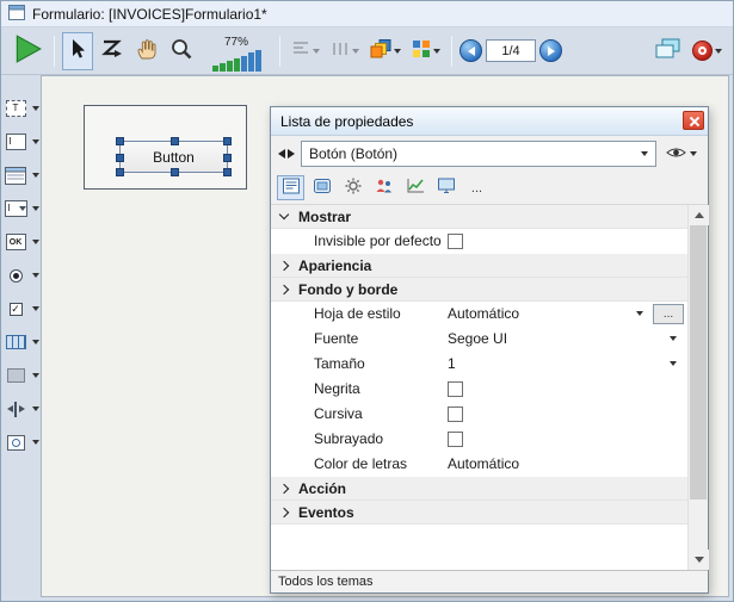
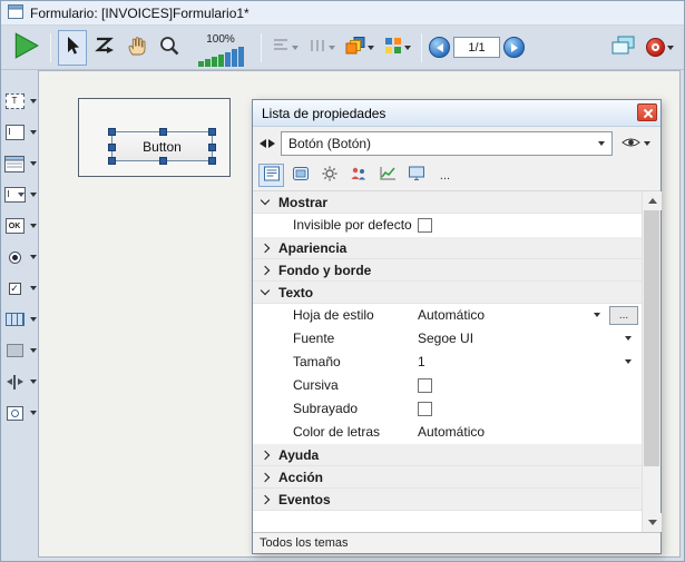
  Formulario: [INVOICES]Formulario1*
- 77%
+ 100%
- 1/4
+ 1/1
  T
  I
  I
  ✓
  Button
  Lista de propiedades
  Botón (Botón)
  ...
  Mostrar
  Invisible por defecto
  Apariencia
  Fondo y borde
+ Texto
  Hoja de estilo
  Automático
  ...
  Fuente
  Segoe UI
  Tamaño
  1
- Negrita
  Cursiva
  Subrayado
  Color de letras
  Automático
+ Ayuda
  Acción
  Eventos
  Todos los temas
